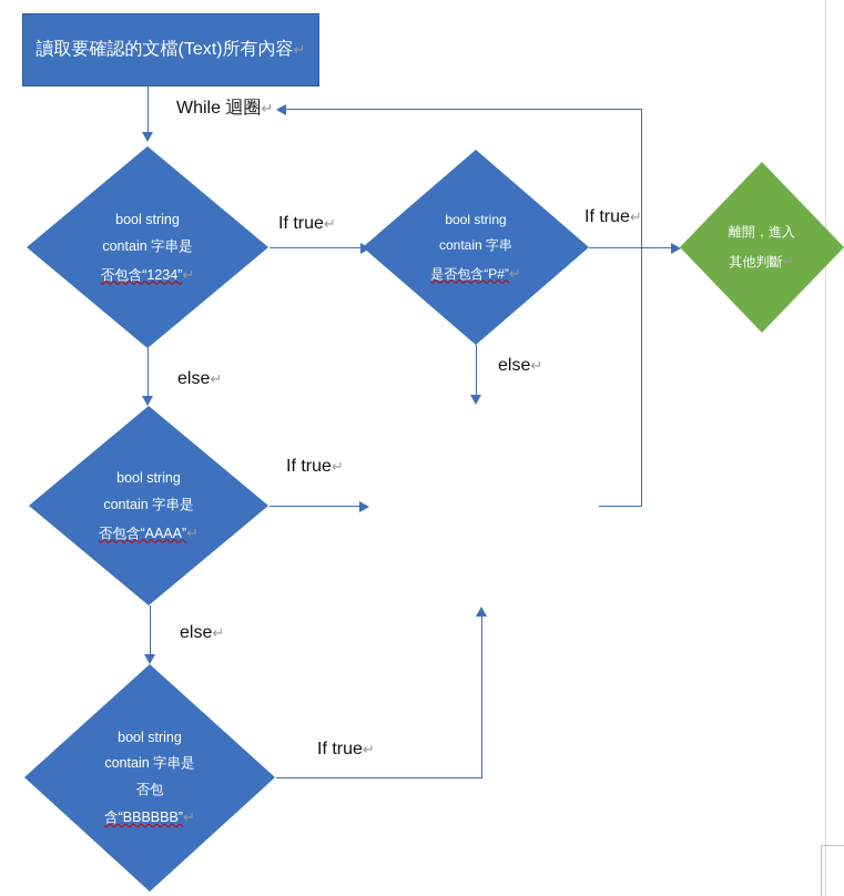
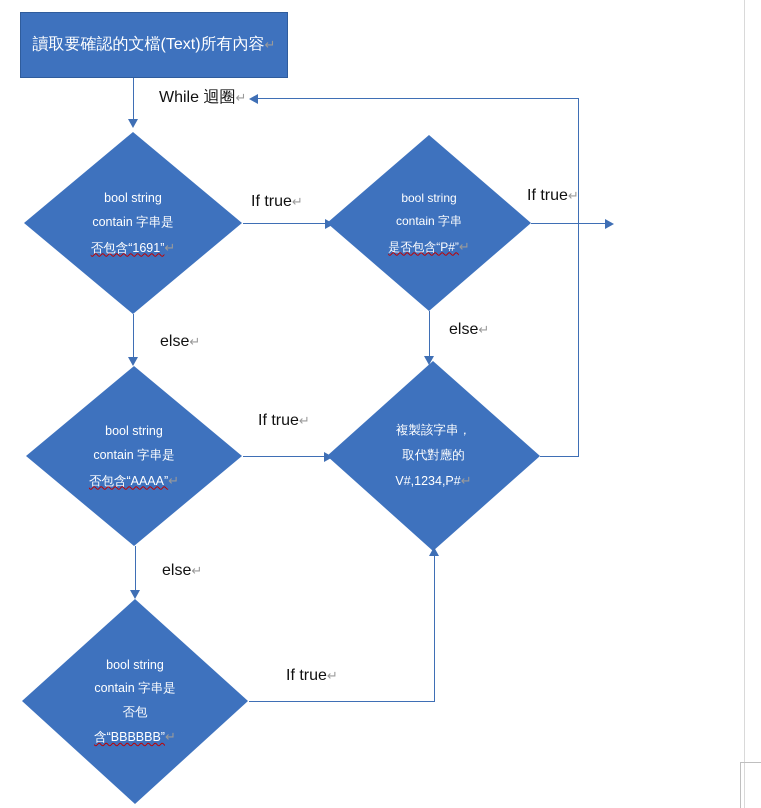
  讀取要確認的文檔(Text)所有內容↵
  While 迴圈↵
  bool string
  contain 字串是
- 否包含“1234”↵
+ 否包含“1691”↵
  If true↵
  else↵
  bool string
  contain 字串
  是否包含“P#”↵
  If true↵
  else↵
- 離開，進入
- 其他判斷↵
  bool string
  contain 字串是
  否包含“AAAA”↵
  If true↵
  else↵
+ 複製該字串，
+ 取代對應的
+ V#,1234,P#↵
  bool string
  contain 字串是
  否包
  含“BBBBBB”↵
  If true↵
